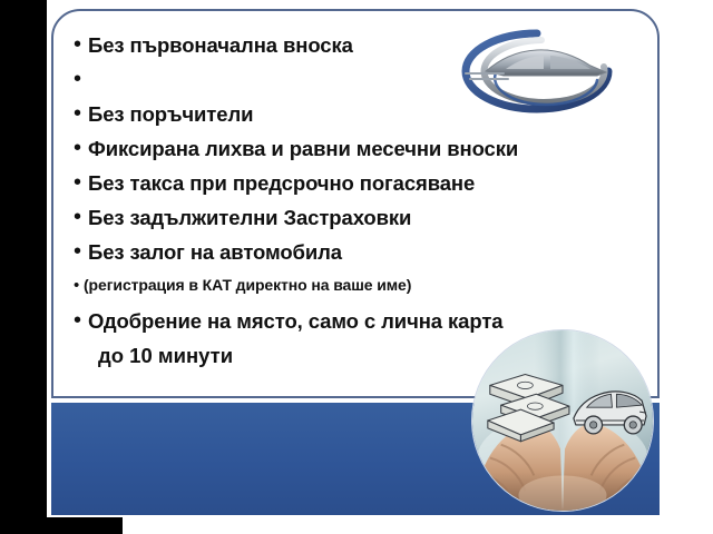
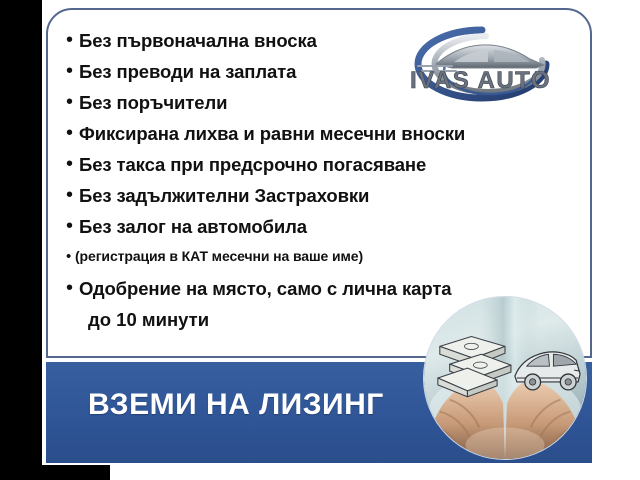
+ IVAS AUTO
  •
  Без първоначална вноска
  •
+ Без преводи на заплата
  •
  Без поръчители
  •
  Фиксирана лихва и равни месечни вноски
  •
  Без такса при предсрочно погасяване
  •
  Без задължителни Застраховки
  •
  Без залог на автомобила
  •
- (регистрация в КАТ директно на ваше име)
+ (регистрация в КАТ месечни на ваше име)
  •
  Одобрение на място, само с лична карта
  до 10 минути
+ ВЗЕМИ НА ЛИЗИНГ
